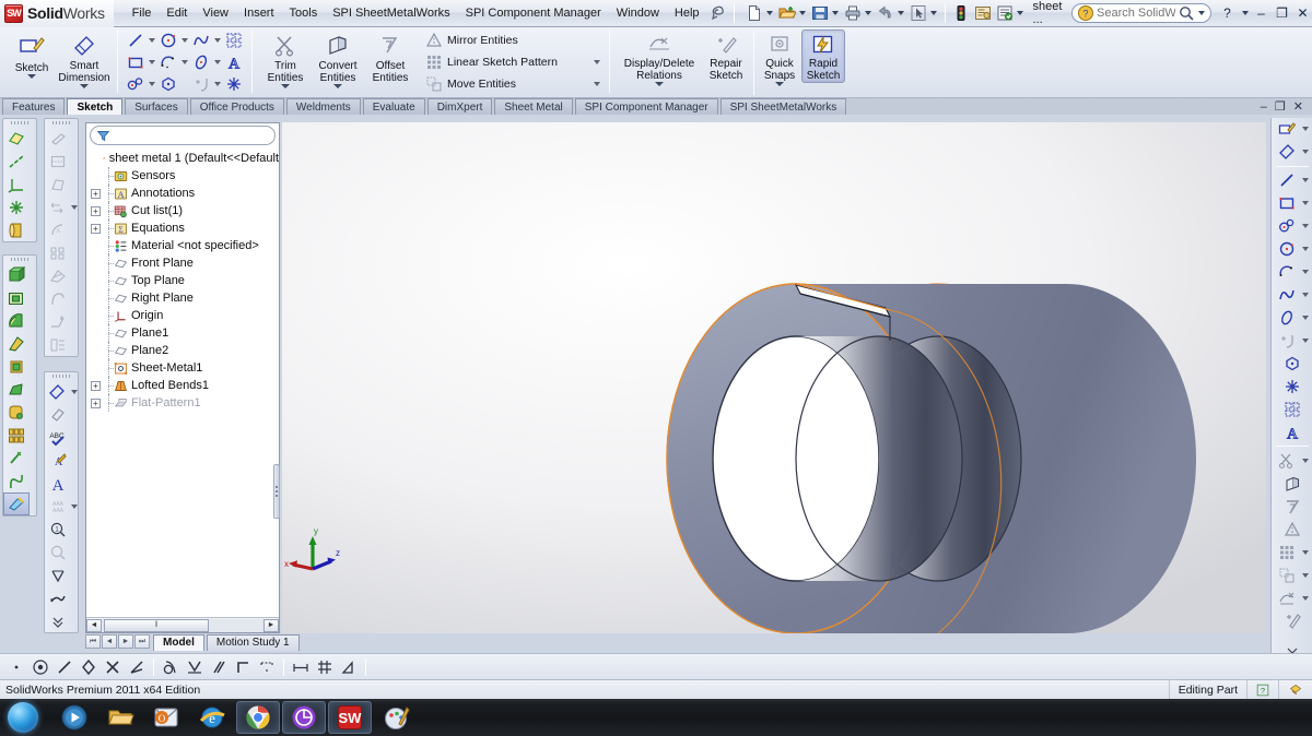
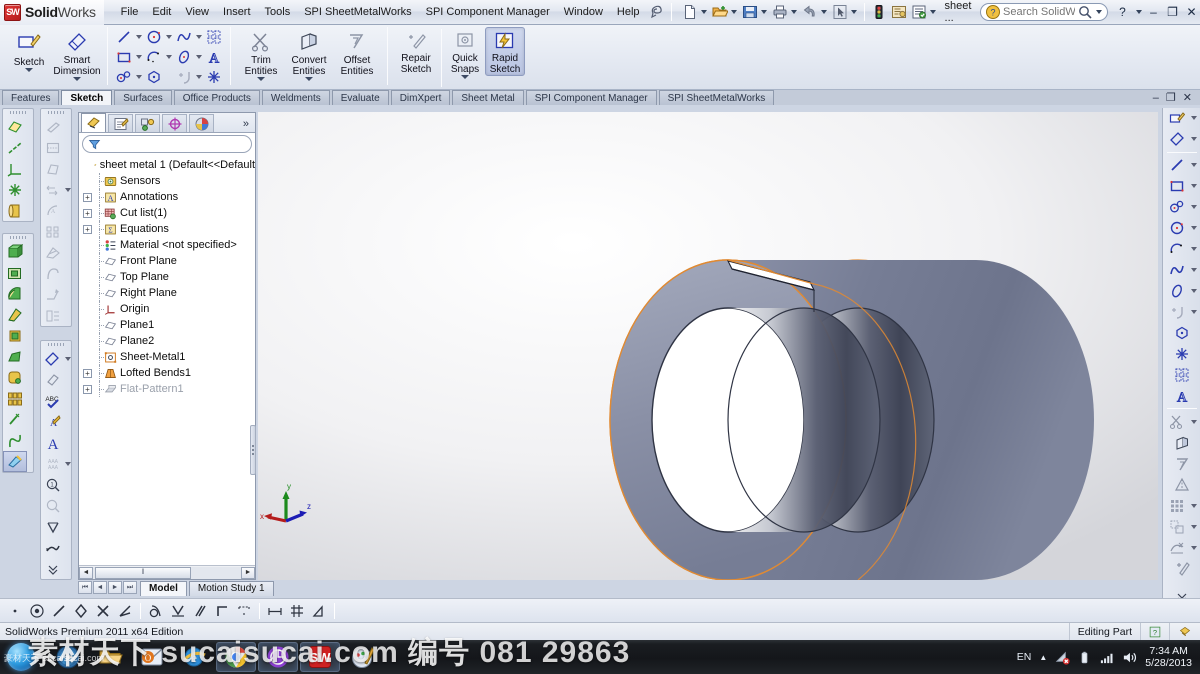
  SW
  SolidWorks
  File
  Edit
  View
  Insert
  Tools
  SPI SheetMetalWorks
  SPI Component Manager
  Window
  Help
  sheet ...
  ?
  ?
  –
  ❐
  ✕
  Sketch
  Smart
  Dimension
  A
  Trim
  Entities
  Convert
  Entities
  Offset
  Entities
- Mirror Entities
- Linear Sketch Pattern
- Move Entities
- Display/Delete
- Relations
  Repair
  Sketch
  Quick
  Snaps
  Rapid
  Sketch
  Features
  Sketch
  Surfaces
  Office Products
  Weldments
  Evaluate
  DimXpert
  Sheet Metal
  SPI Component Manager
  SPI SheetMetalWorks
  –
  ❐
  ✕
  A
+ »
  sheet metal 1 (Default<<Default
  Sensors
  +
  A
  Annotations
  +
  Cut list(1)
  +
  Σ
  Equations
  Material <not specified>
  Front Plane
  Top Plane
  Right Plane
  Origin
  Plane1
  Plane2
  Sheet-Metal1
  +
  Lofted Bends1
  +
  Flat-Pattern1
  Model
  Motion Study 1
  y
  x
  z
  A
  SolidWorks Premium 2011 x64 Edition
  Editing Part
  ?
  O
  e
  SW
+ EN
+ ▲
+ 7:34 AM
+ 5/28/2013
+ 素材天下 sucaisucai.com 编号 081 29863
+ 豪材天下 sucaisucai.com
